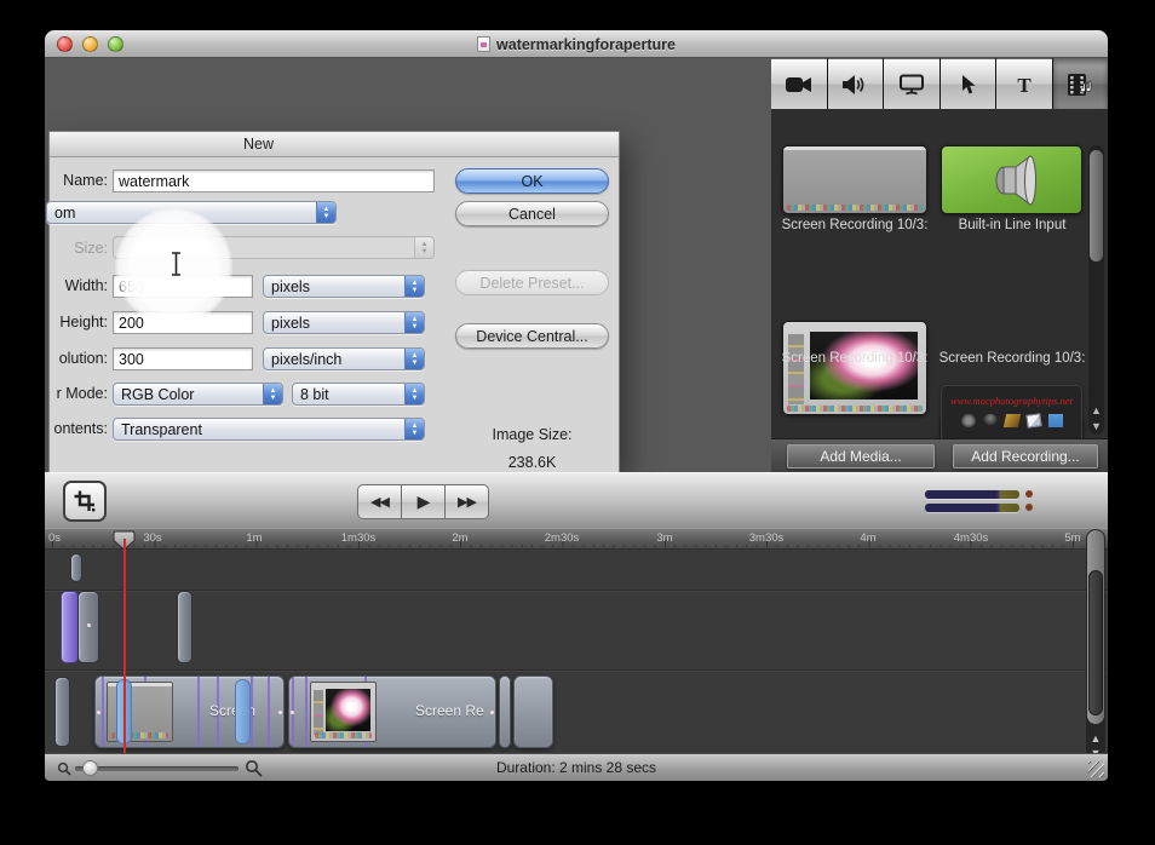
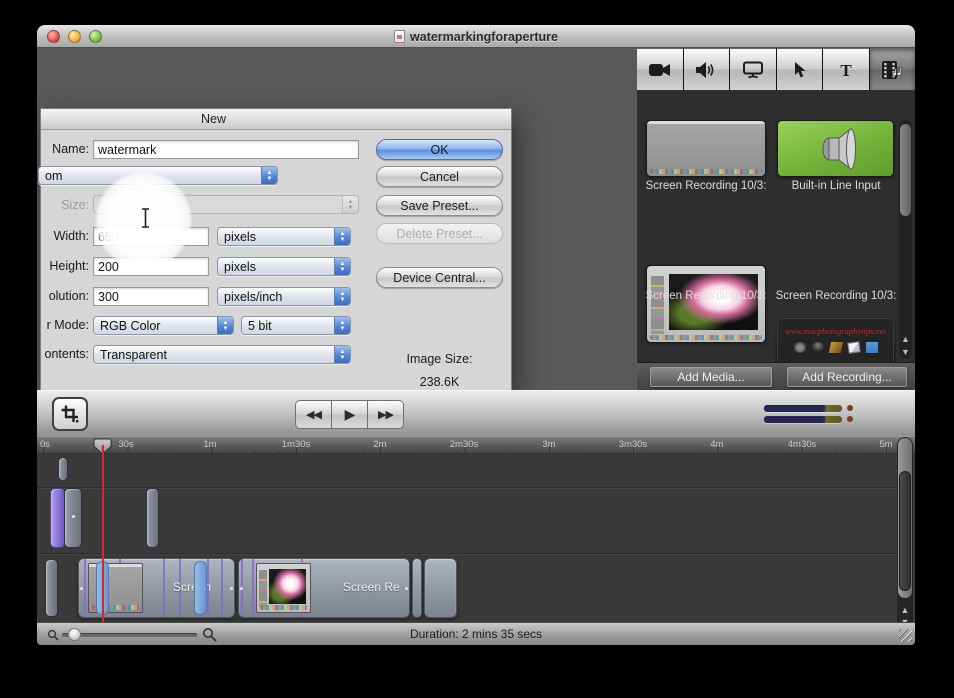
  watermarkingforaperture
  New
  Name:
  watermark
  OK
  om
  Cancel
  Size:
+ Save Preset...
  Width:
  pixels
  Delete Preset...
  Height:
  200
  pixels
  Device Central...
  olution:
  300
  pixels/inch
  r Mode:
  RGB Color
- 8 bit
+ 5 bit
  ontents:
  Transparent
  Image Size:
  238.6K
  T
  Screen Recording 10/3:
  Built-in Line Input
  Screen Recording 10/3:
  Screen Recording 10/3:
  www.macphotographytips.net
  ▲
  ▼
  Add Media...
  Add Recording...
  ◀◀
  ▶
  ▶▶
  0s
  30s
  1m
  1m30s
  2m
  2m30s
  3m
  3m30s
  4m
  4m30s
  5m
  Screen Re
  ▲
- Duration: 2 mins 28 secs
+ Duration: 2 mins 35 secs
